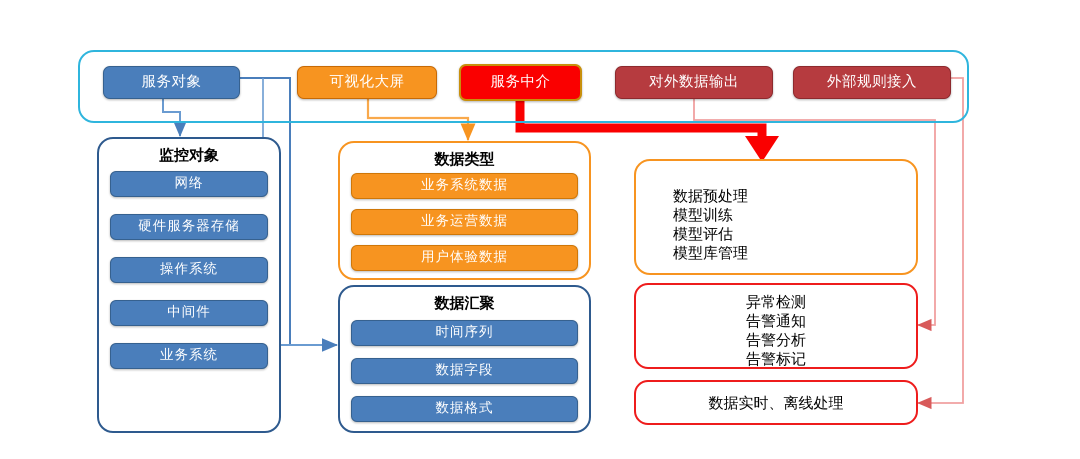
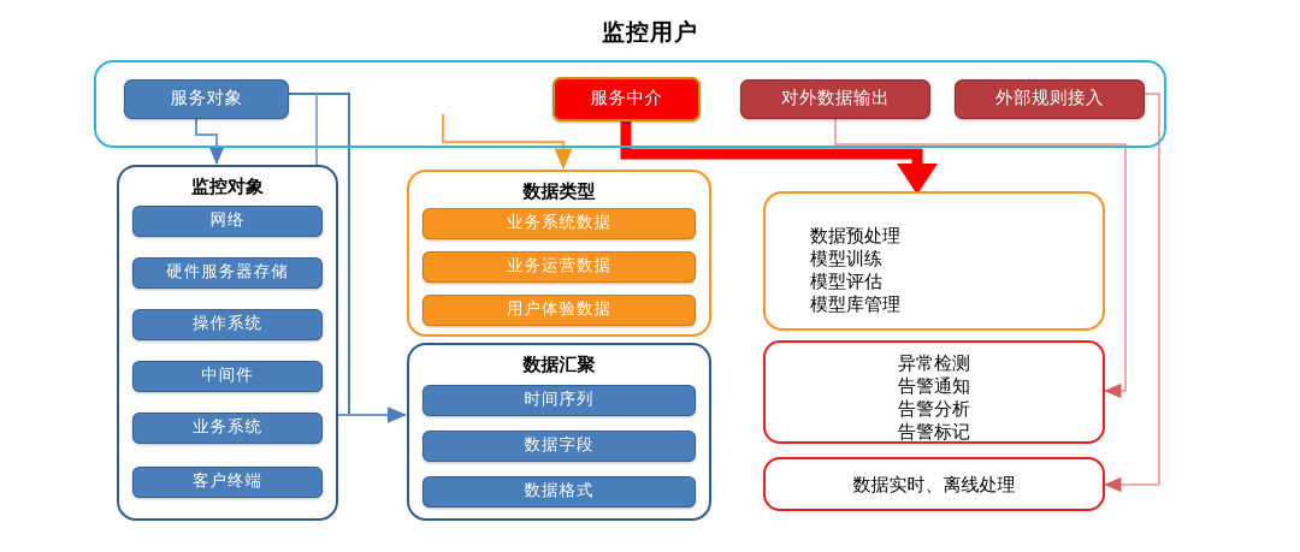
+ 监控用户
  服务对象
- 可视化大屏
  服务中介
  对外数据输出
  外部规则接入
  监控对象
  网络
  硬件服务器存储
  操作系统
  中间件
  业务系统
+ 客户终端
  数据类型
  业务系统数据
  业务运营数据
  用户体验数据
  数据汇聚
  时间序列
  数据字段
  数据格式
  数据预处理
  模型训练
  模型评估
  模型库管理
  异常检测
  告警通知
  告警分析
  告警标记
  数据实时、离线处理
